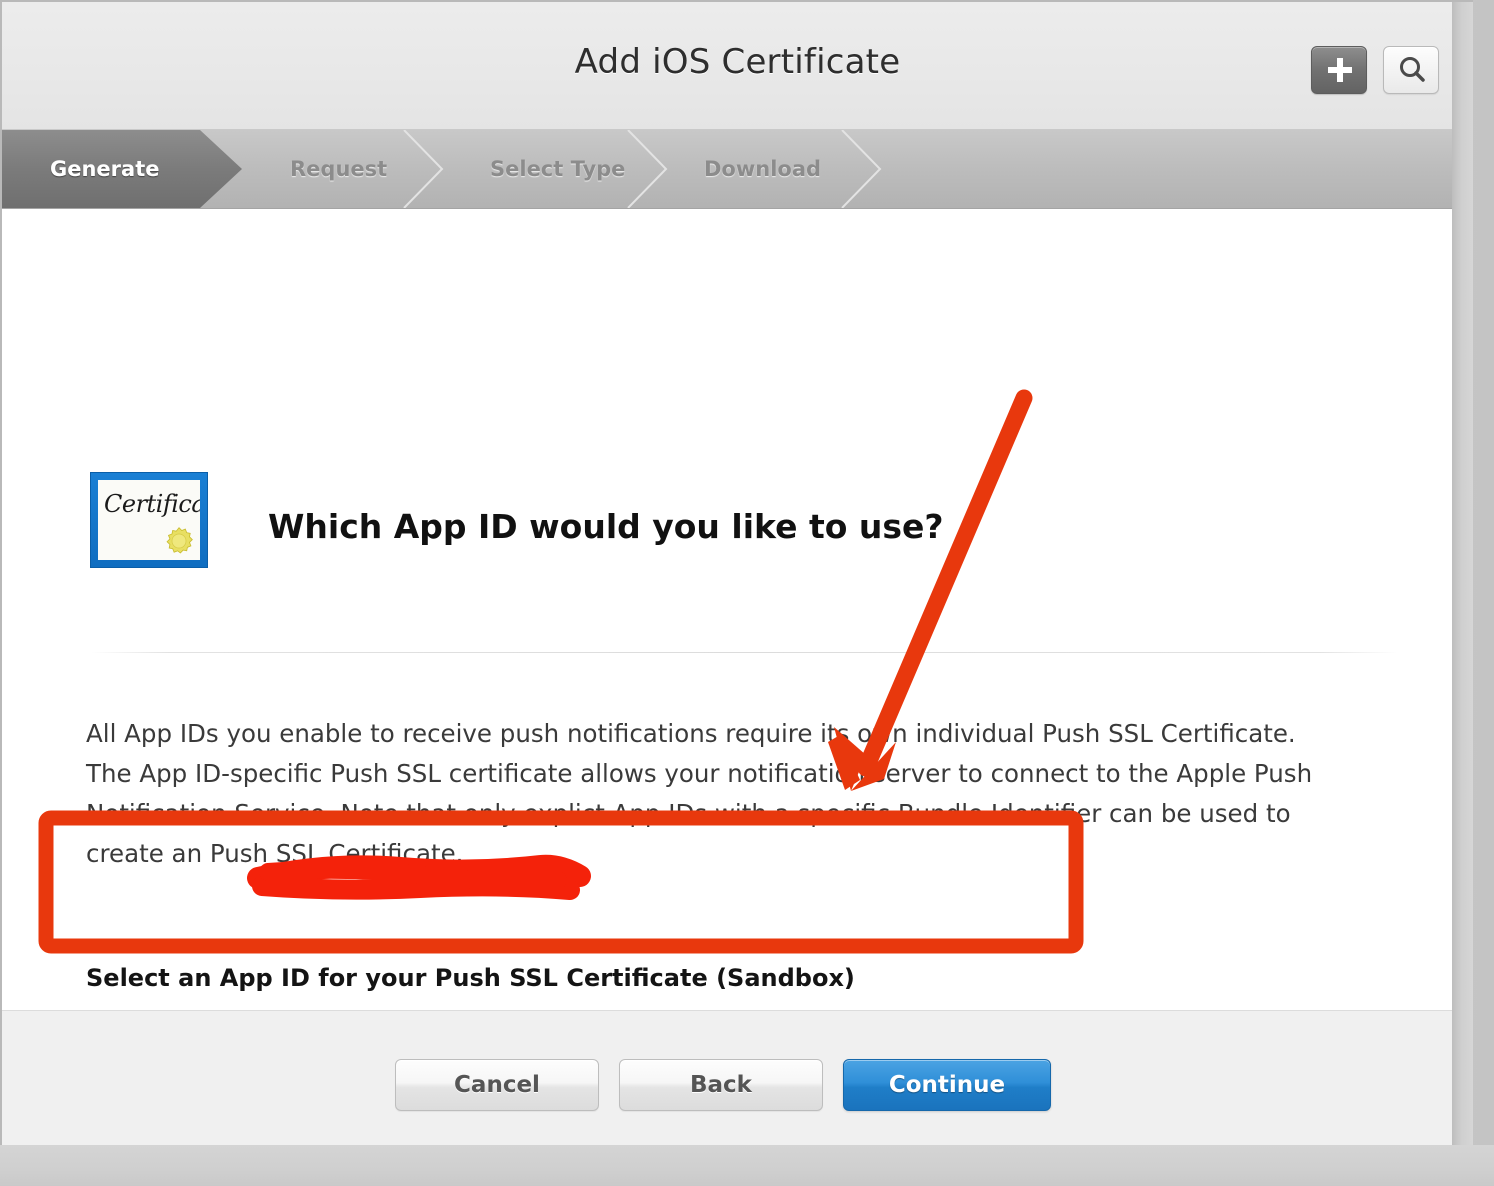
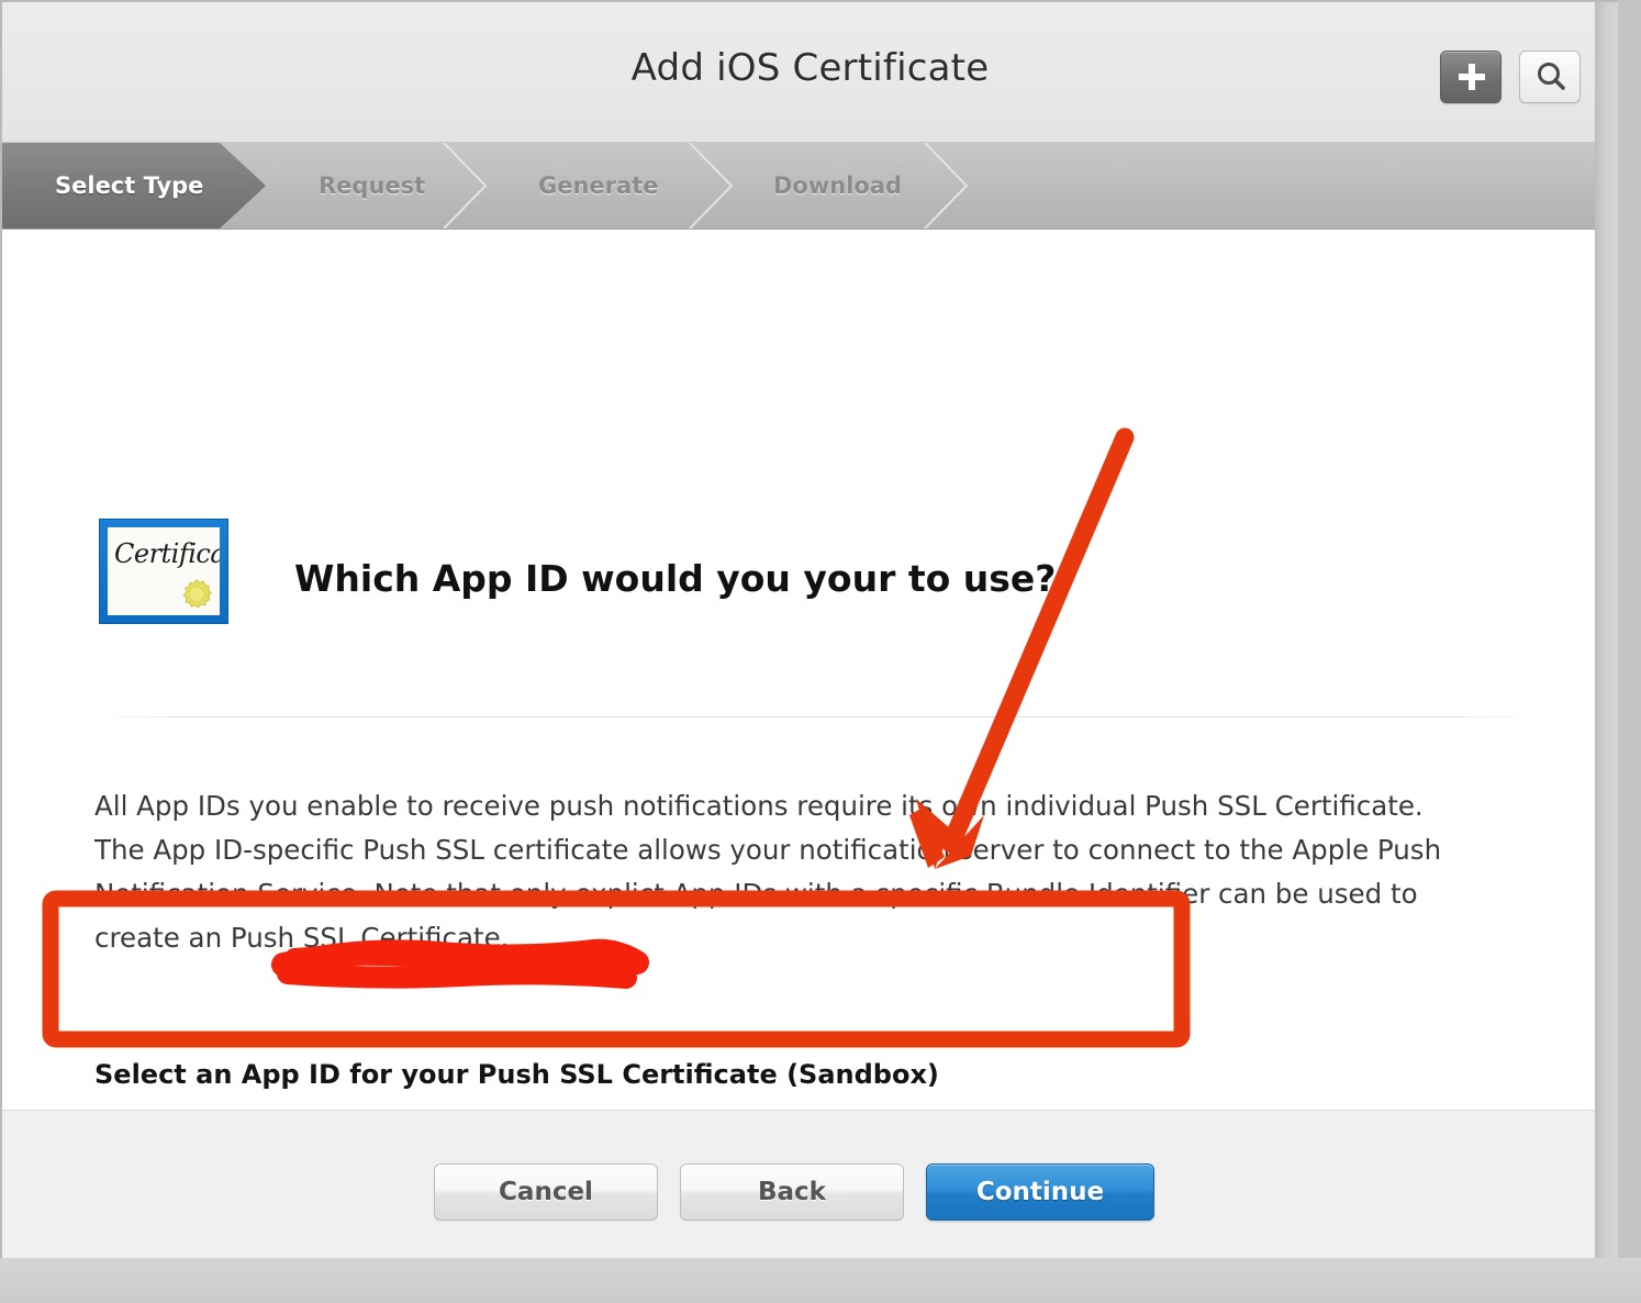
  Add iOS Certificate
- Generate
+ Select Type
  Request
- Select Type
+ Generate
  Download
  Certifica
- Which App ID would you like to use?
+ Which App ID would you your to use?
  All App IDs you enable to receive push notifications require its on individual Push SSL Certificate. The App ID-specific Push SSL certificate allows your notificatierver to connect to the Apple Push er can be used to create an Push SSL Certificate.
  Select an App ID for your Push SSL Certificate (Sandbox)
  Cancel
  Back
  Continue
